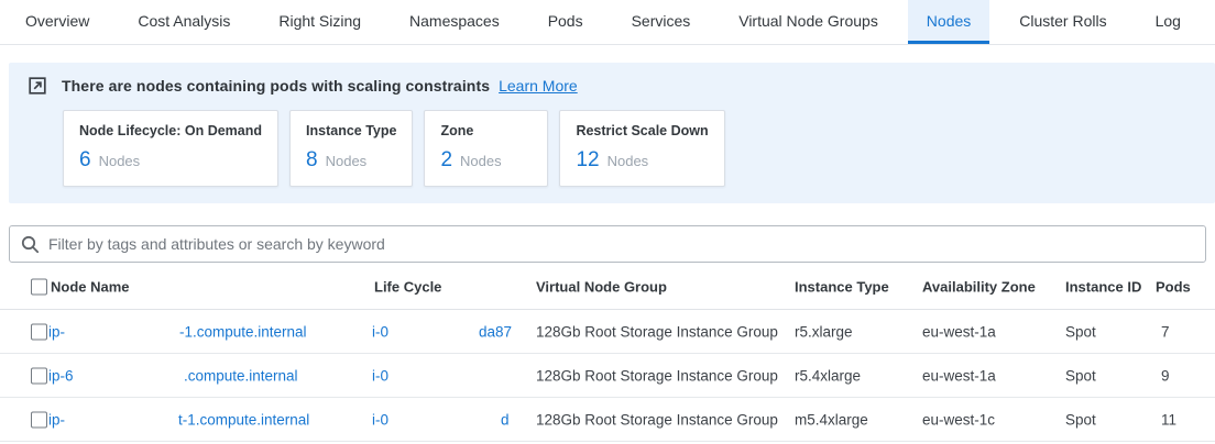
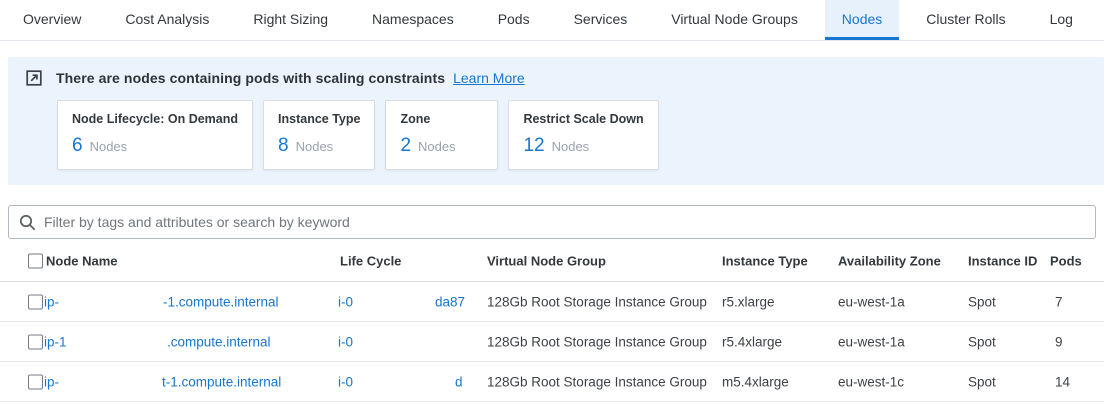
  Overview
  Cost Analysis
  Right Sizing
  Namespaces
  Pods
  Services
  Virtual Node Groups
  Nodes
  Cluster Rolls
  Log
  There are nodes containing pods with scaling constraints
  Learn More
  Node Lifecycle: On Demand
  6
  Nodes
  Instance Type
  8
  Nodes
  Zone
  2
  Nodes
  Restrict Scale Down
  12
  Nodes
  Filter by tags and attributes or search by keyword
  Node Name
  Life Cycle
  Virtual Node Group
  Instance Type
  Availability Zone
  Instance ID
  Pods
  ip-
  -1.compute.internal
  i-0
  da87
  128Gb Root Storage Instance Group
  r5.xlarge
  eu-west-1a
  Spot
  7
- ip-6
+ ip-1
  .compute.internal
  i-0
  128Gb Root Storage Instance Group
  r5.4xlarge
  eu-west-1a
  Spot
  9
  ip-
  t-1.compute.internal
  i-0
  d
  128Gb Root Storage Instance Group
  m5.4xlarge
  eu-west-1c
  Spot
- 11
+ 14
